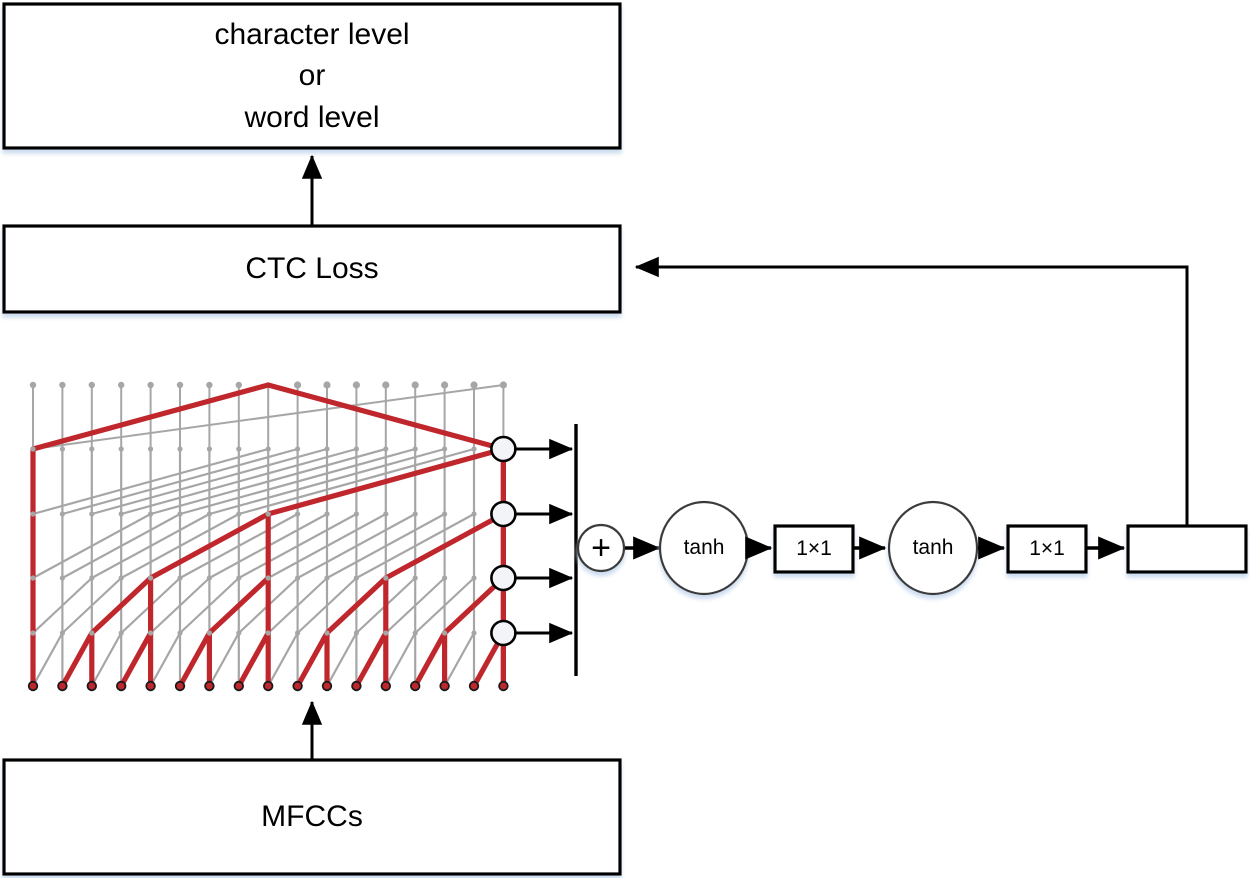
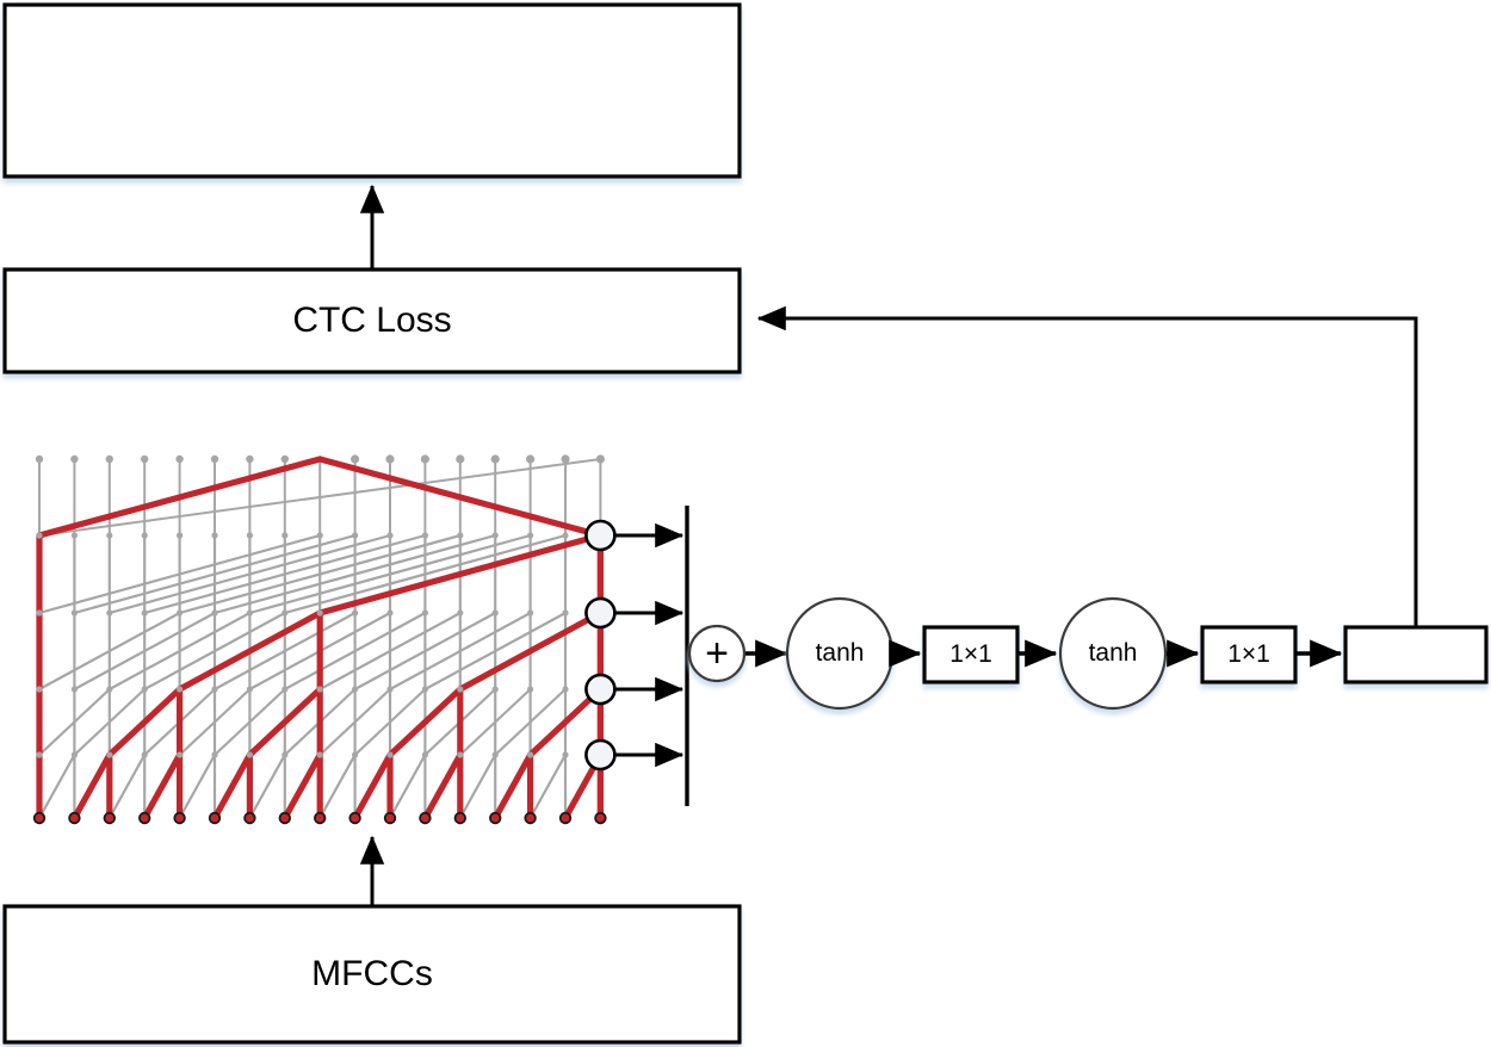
- character level
- or
- word level
  CTC Loss
  MFCCs
  +
  tanh
  1×1
  tanh
  1×1
